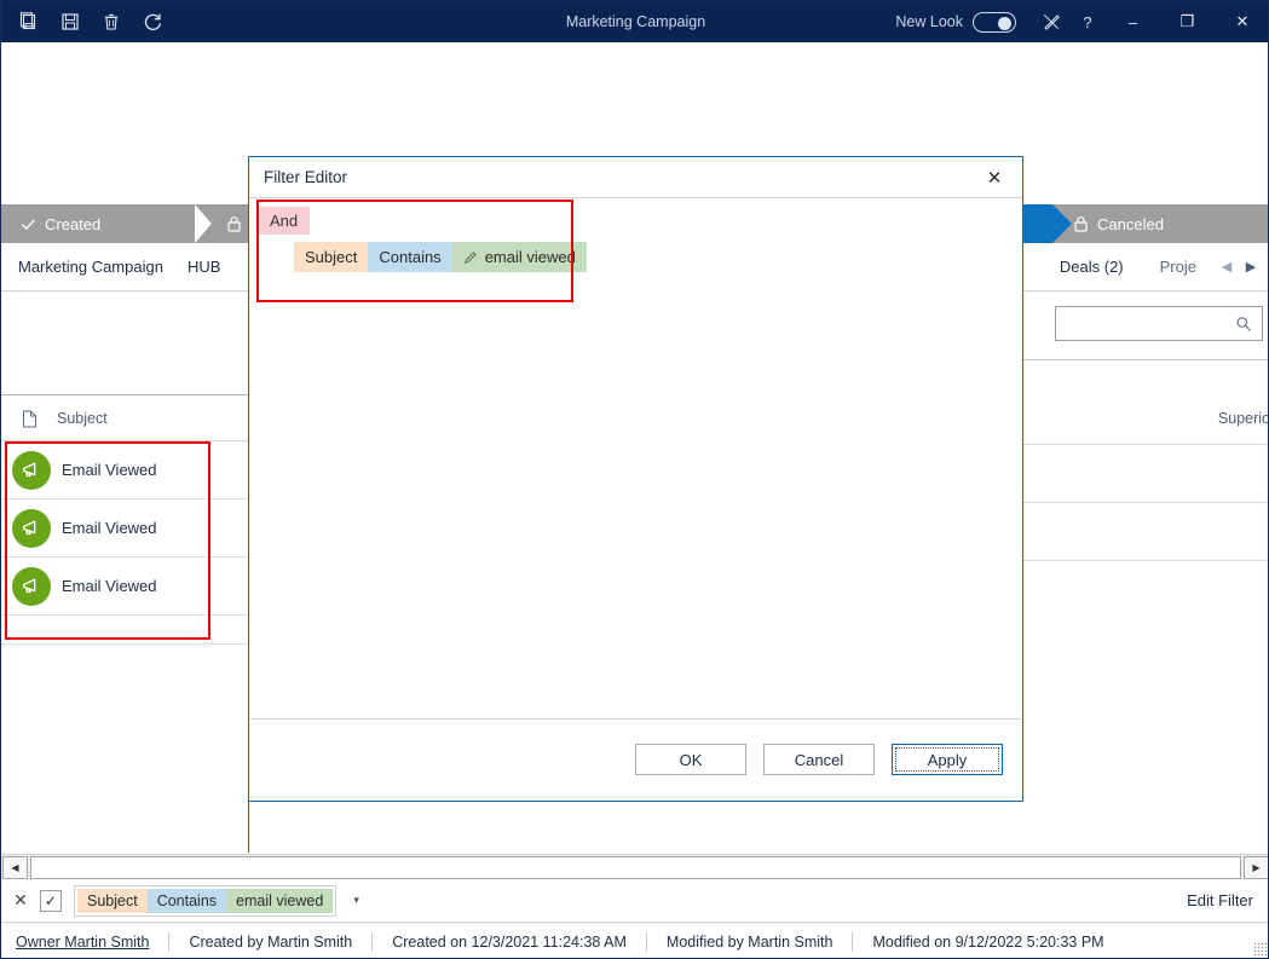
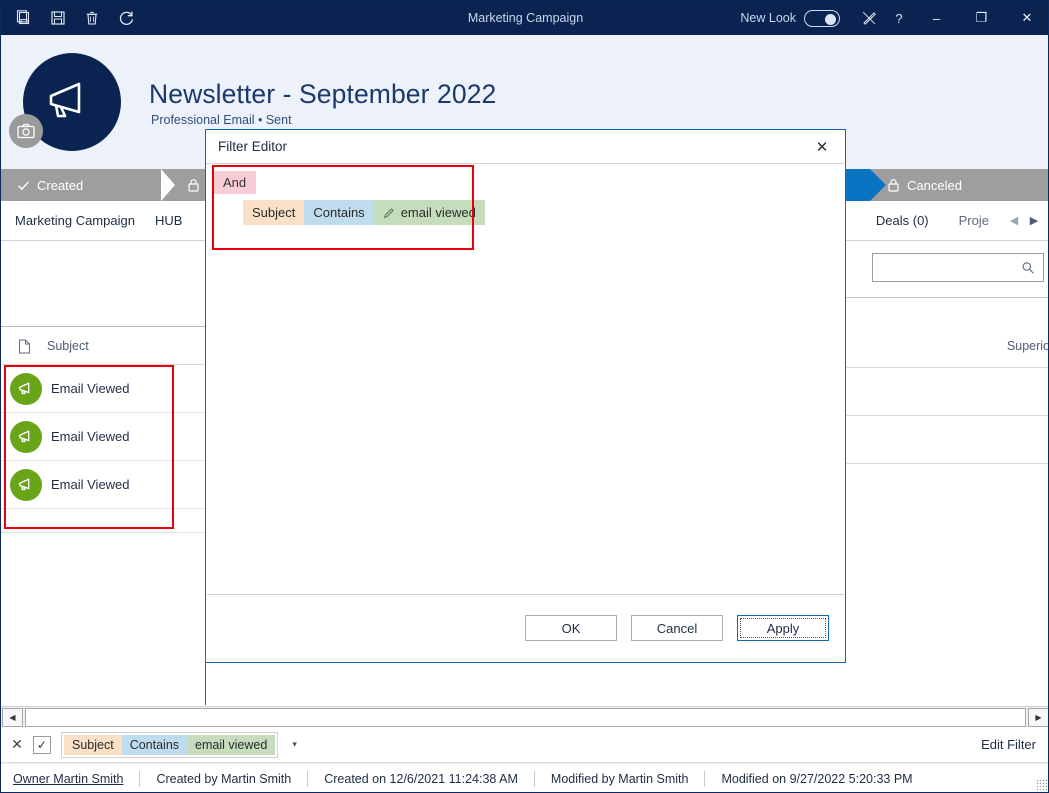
  Marketing Campaign
  New Look
  ?
  –
  ❐
  ✕
+ Newsletter - September 2022
+ Professional Email • Sent
  Created
  Canceled
  Marketing Campaign
  HUB
  Subject
  Email Viewed
  Email Viewed
  Email Viewed
- Deals (2)
+ Deals (0)
  Proje
  ◀
  ▶
  Superio
  Filter Editor
  ✕
  And
  Subject
  Contains
  email viewed
  OK
  Cancel
  Apply
  ◀
  ▶
  ✕
  ✓
  Subject
  Contains
  email viewed
  ▾
  Edit Filter
  Owner Martin Smith
  Created by Martin Smith
- Created on 12/3/2021 11:24:38 AM
+ Created on 12/6/2021 11:24:38 AM
  Modified by Martin Smith
- Modified on 9/12/2022 5:20:33 PM
+ Modified on 9/27/2022 5:20:33 PM
